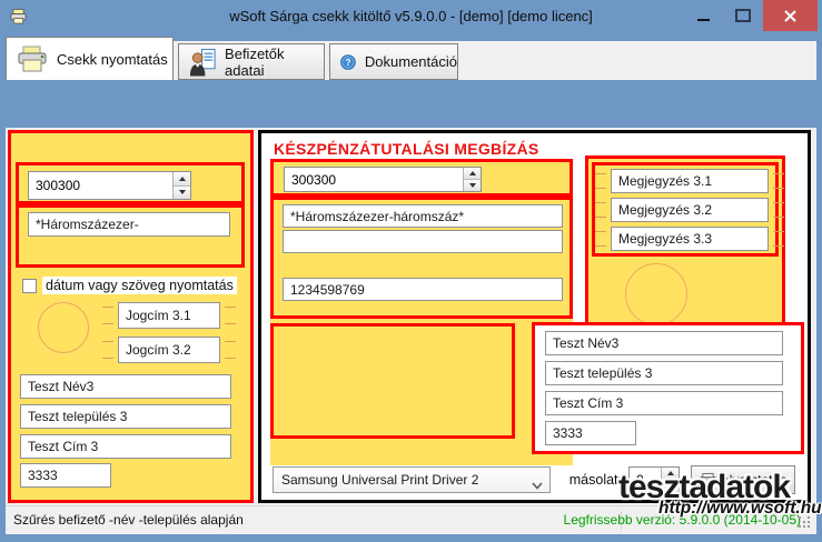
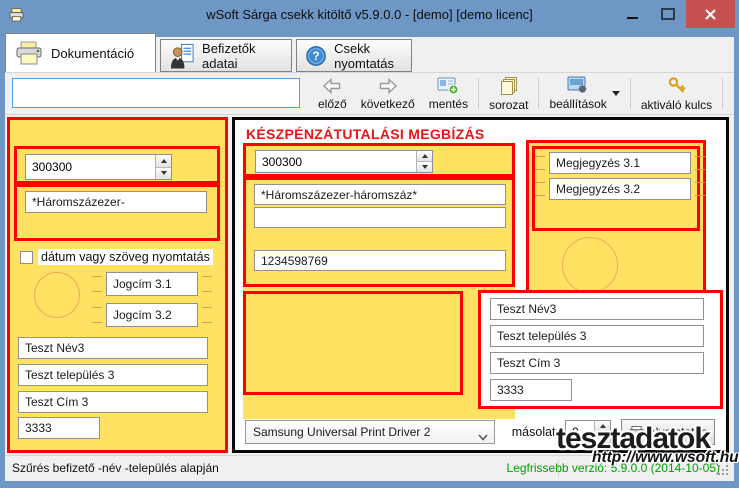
  wSoft Sárga csekk kitöltő v5.9.0.0 - [demo] [demo licenc]
- Csekk nyomtatás
+ Dokumentáció
  Befizetők adatai
  ?
- Dokumentáció
+ Csekk nyomtatás
+ előző
+ következő
+ mentés
+ sorozat
+ beállítások
+ aktiváló kulcs
  300300
  *Háromszázezer-
  dátum vagy szöveg nyomtatás
  Jogcím 3.1
  Jogcím 3.2
  Teszt Név3
  Teszt település 3
  Teszt Cím 3
  3333
  KÉSZPÉNZÁTUTALÁSI MEGBÍZÁS
  300300
  *Háromszázezer-háromszáz*
  1234598769
  Megjegyzés 3.1
  Megjegyzés 3.2
- Megjegyzés 3.3
  Teszt Név3
  Teszt település 3
  Teszt Cím 3
  3333
  Samsung Universal Print Driver 2
  másolat:
  0
  Nyomtatás
  tesztadatok
  http://www.wsoft.hu
  Szűrés befizető -név -település alapján
  Legfrissebb verzió: 5.9.0.0 (2014-10-05
